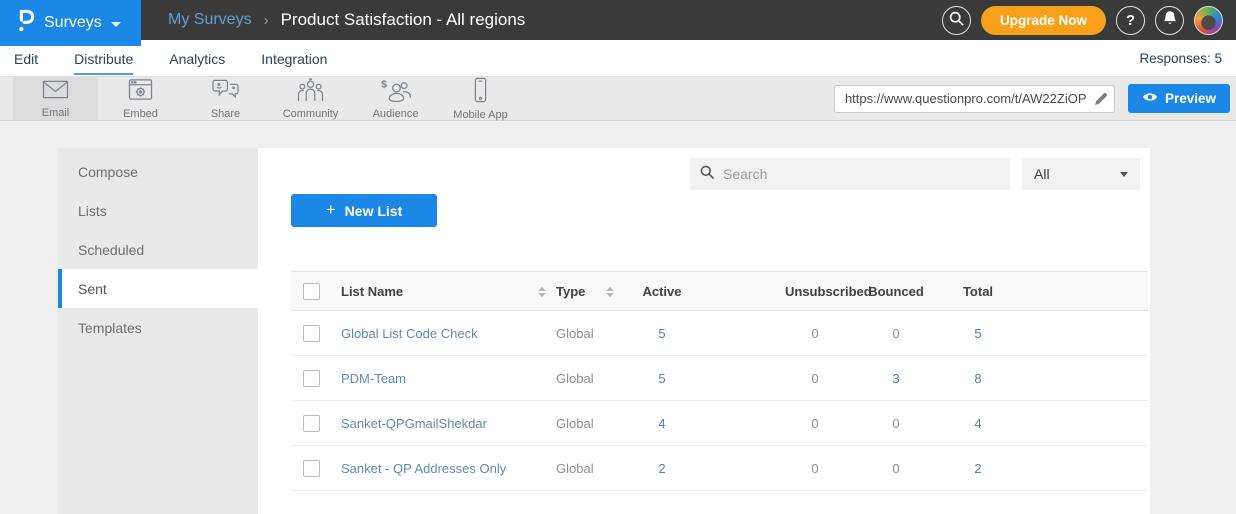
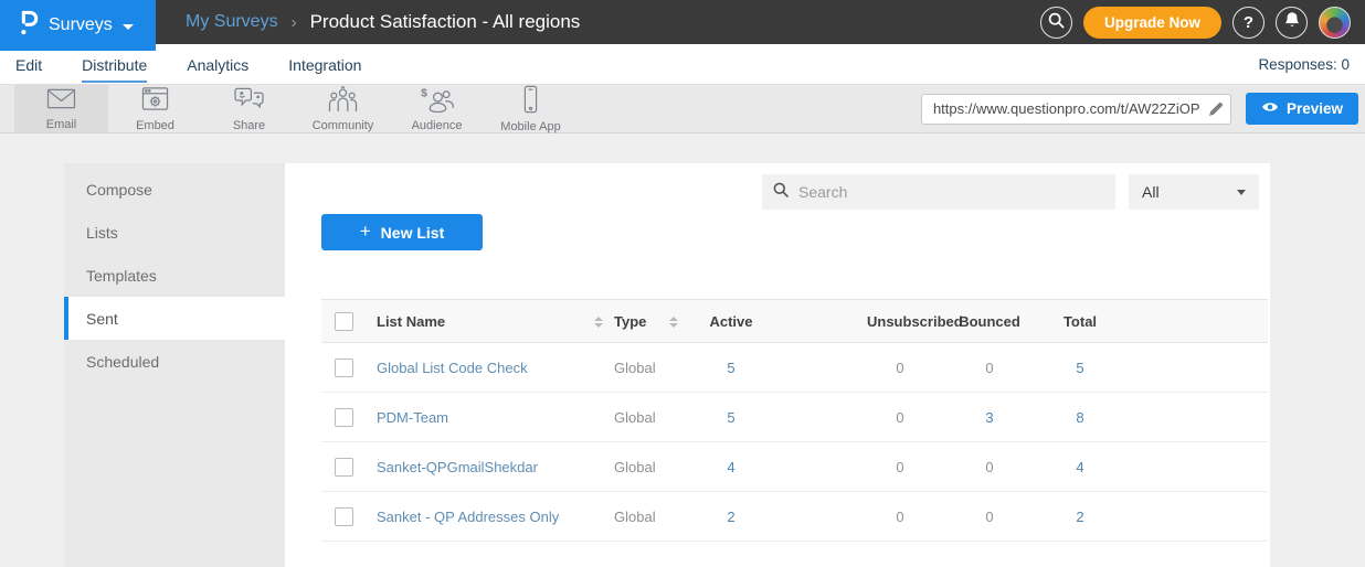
  Surveys
  My Surveys
  ›
  Product Satisfaction - All regions
  Upgrade Now
  ?
  Edit
  Distribute
  Analytics
  Integration
- Responses: 5
+ Responses: 0
  Email
  Embed
  Share
  Community
  $
  Audience
  Mobile App
  https://www.questionpro.com/t/AW22ZiOP
  Preview
  Compose
  Lists
- Scheduled
+ Templates
  Sent
- Templates
+ Scheduled
  Search
  All
  +
  New List
  List Name
  Type
  Active
  Unsubscribe
  Bounced
  Total
  Global List Code Check
  Global
  5
  0
  0
  5
  PDM-Team
  Global
  5
  0
  3
  8
  Sanket-QPGmailShekdar
  Global
  4
  0
  0
  4
  Sanket - QP Addresses Only
  Global
  2
  0
  0
  2
